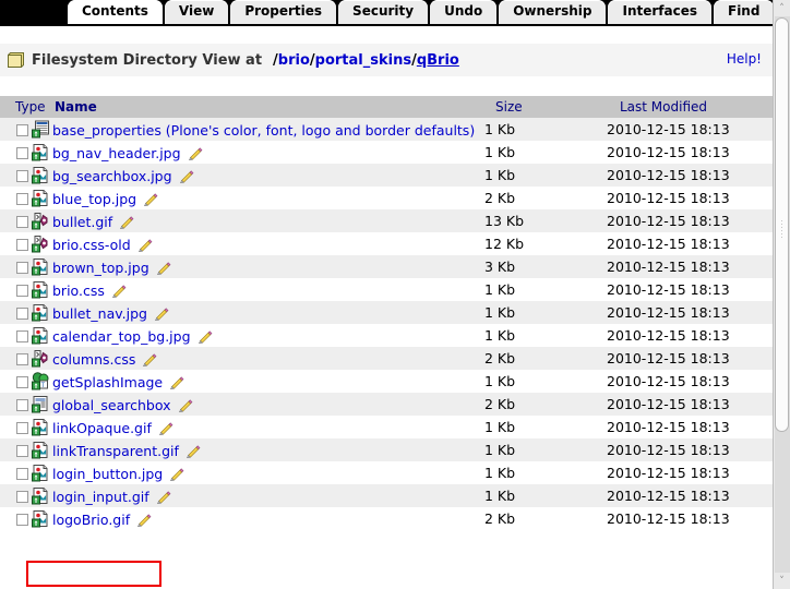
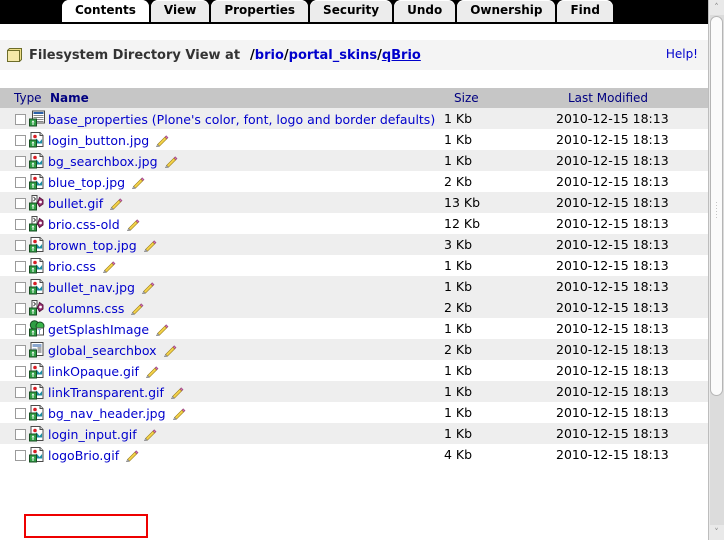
  Contents
  View
  Properties
  Security
  Undo
  Ownership
- Interfaces
  Find
  Filesystem Directory View at
  /brio/portal_skins/qBrio
  Help!
  Type	Name	Size	Last Modified
  		base_properties (Plone's color, font, logo and border defaults)	1 Kb	2010-12-15 18:13
- 		bg_nav_header.jpg	1 Kb	2010-12-15 18:13
+ 		login_button.jpg	1 Kb	2010-12-15 18:13
  		bg_searchbox.jpg	1 Kb	2010-12-15 18:13
  		blue_top.jpg	2 Kb	2010-12-15 18:13
  		bullet.gif	13 Kb	2010-12-15 18:13
  		brio.css-old	12 Kb	2010-12-15 18:13
  		brown_top.jpg	3 Kb	2010-12-15 18:13
  		brio.css	1 Kb	2010-12-15 18:13
  		bullet_nav.jpg	1 Kb	2010-12-15 18:13
- 		calendar_top_bg.jpg	1 Kb	2010-12-15 18:13
  		columns.css	2 Kb	2010-12-15 18:13
  		getSplashImage	1 Kb	2010-12-15 18:13
  		global_searchbox	2 Kb	2010-12-15 18:13
  		linkOpaque.gif	1 Kb	2010-12-15 18:13
  		linkTransparent.gif	1 Kb	2010-12-15 18:13
- 		login_button.jpg	1 Kb	2010-12-15 18:13
+ 		bg_nav_header.jpg	1 Kb	2010-12-15 18:13
  		login_input.gif	1 Kb	2010-12-15 18:13
- 		logoBrio.gif	2 Kb	2010-12-15 18:13
+ 		logoBrio.gif	4 Kb	2010-12-15 18:13
  ˄
  ˅
